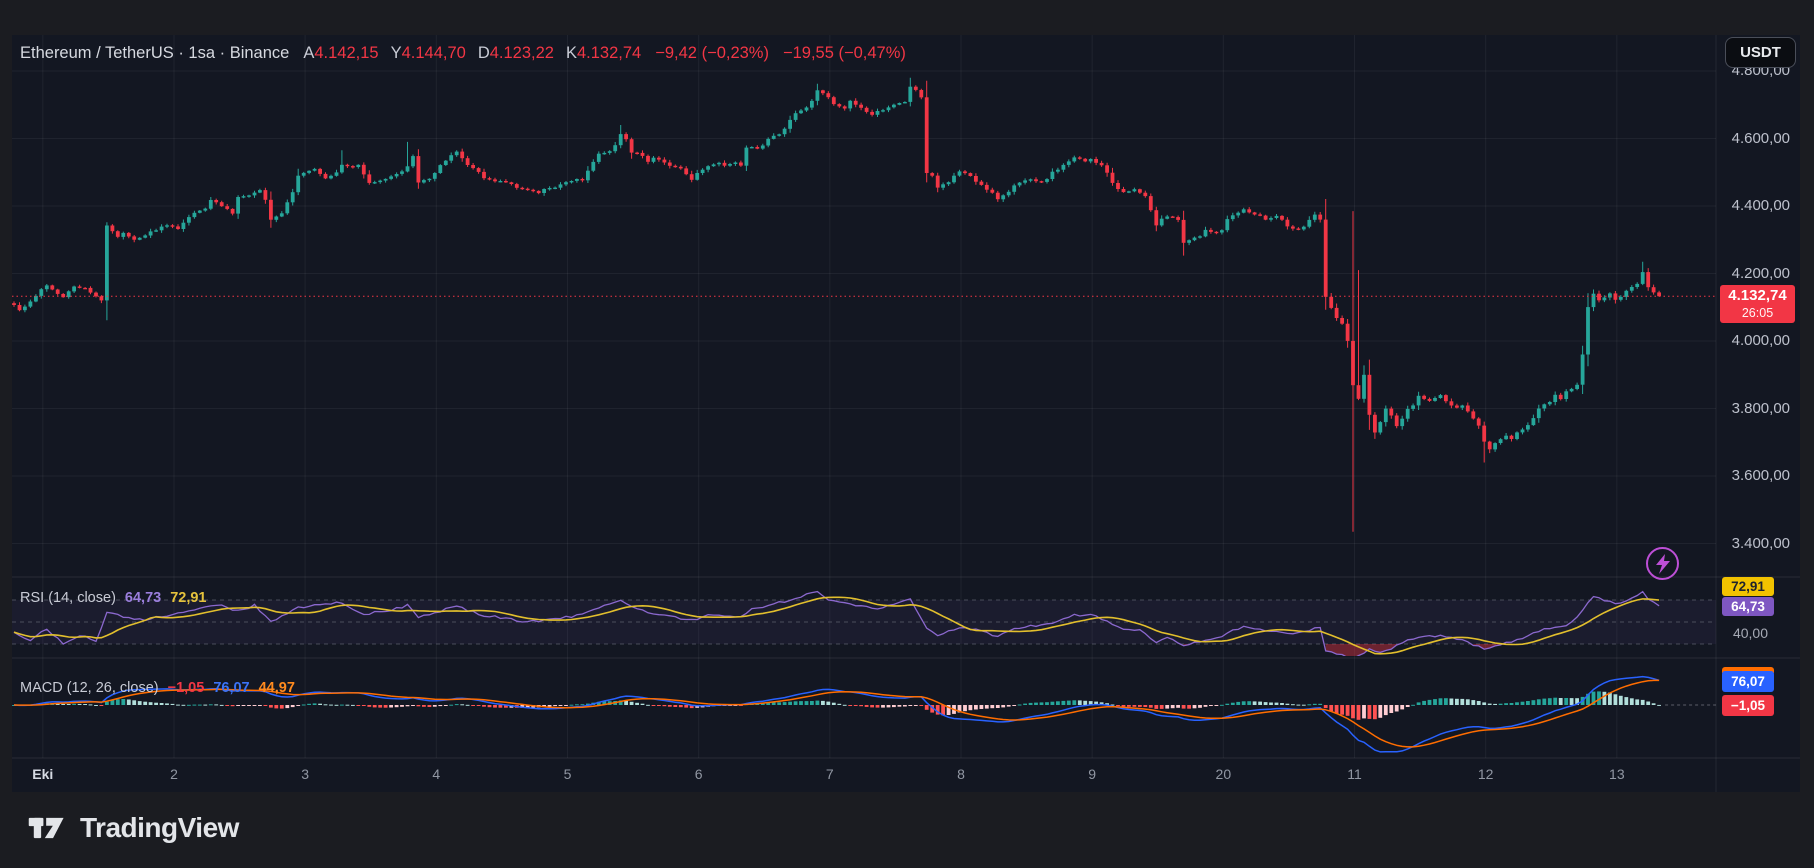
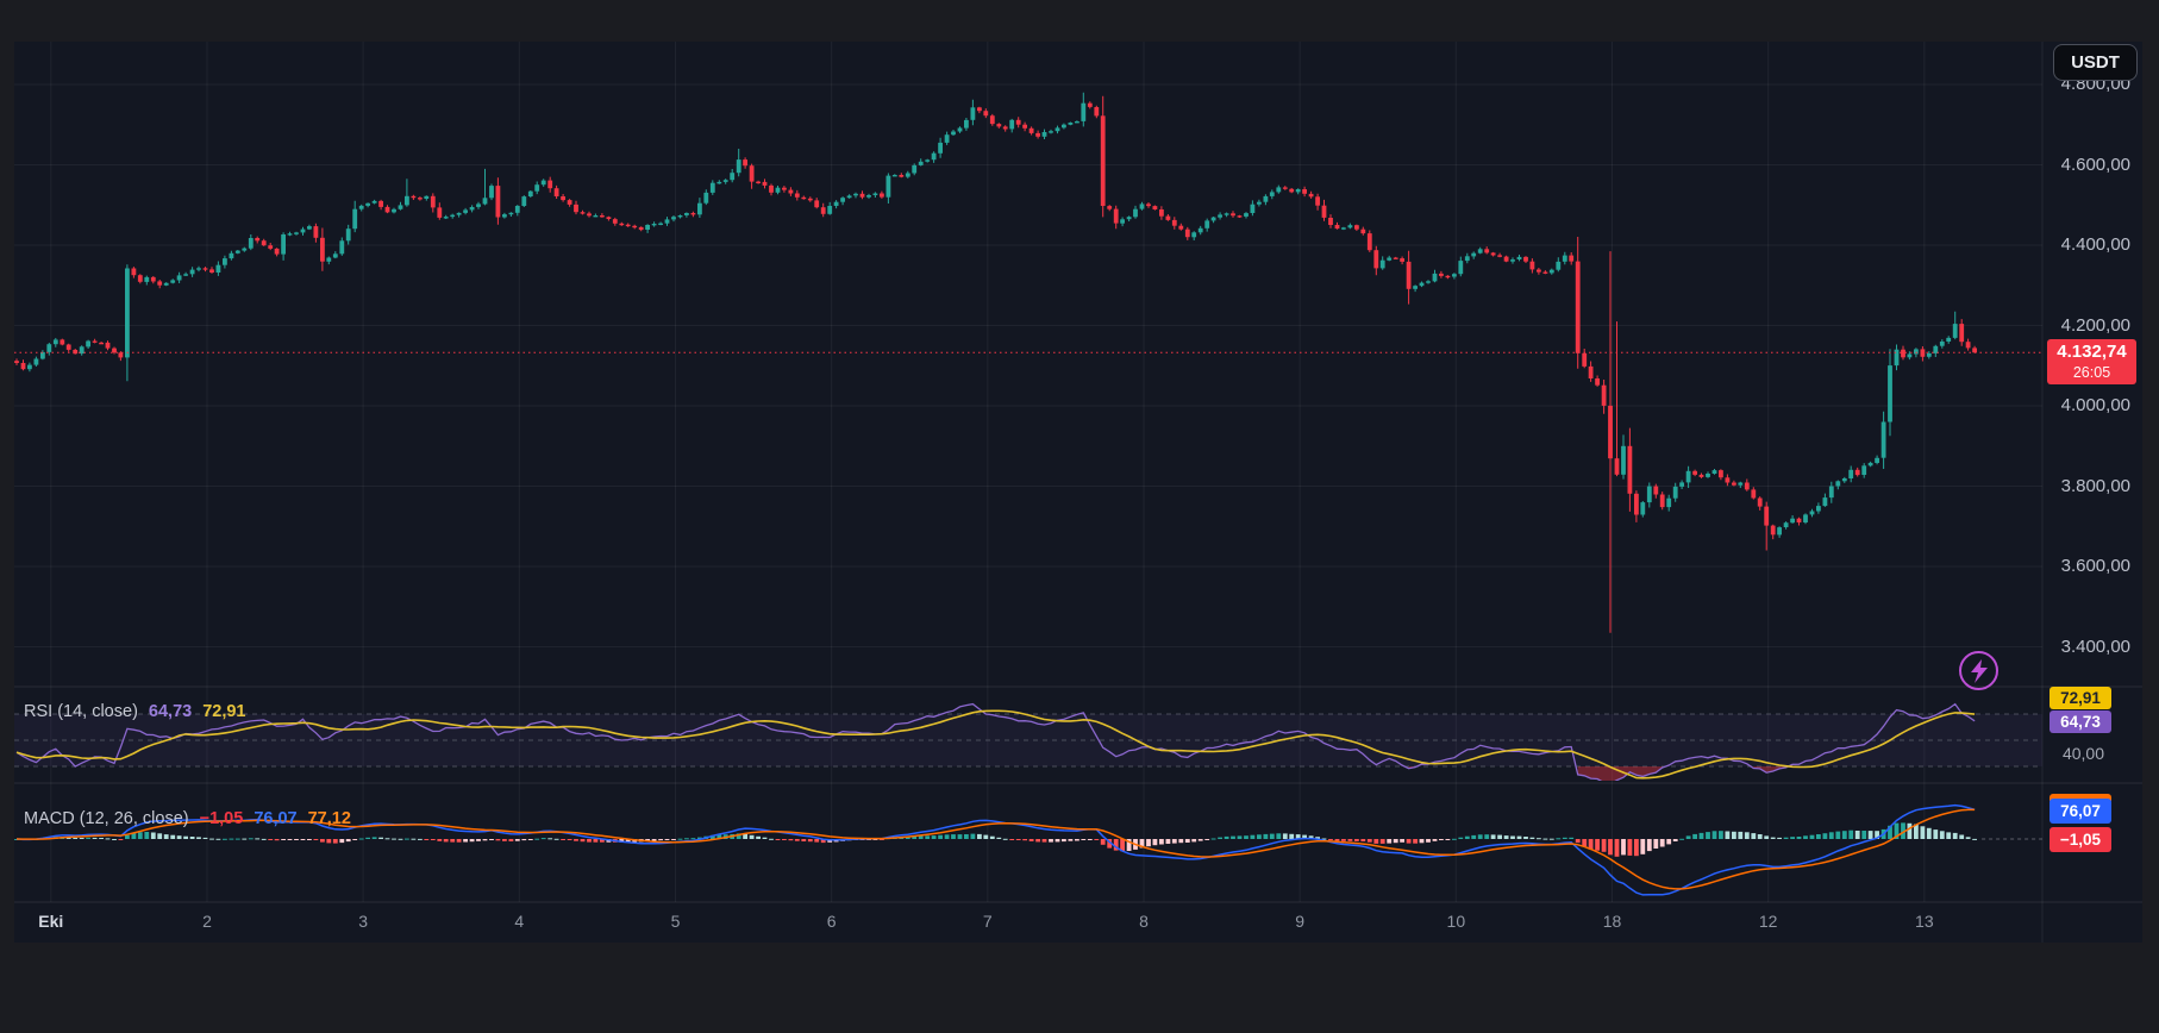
- Ethereum / TetherUS · 1sa · Binance
- A4.142,15
- Y4.144,70
- D4.123,22
- K4.132,74
- −9,42 (−0,23%)
- −19,55 (−0,47%)
  USDT
  4.800,00
  4.600,00
  4.400,00
  4.200,00
  4.000,00
  3.800,00
  3.600,00
  3.400,00
  4.132,74
  26:05
  72,91
  64,73
  40,00
  76,07
  −1,05
  RSI (14, close)
  64,73 72,91
  MACD (12, 26, close)
- −1,05 76,07 44,97
+ −1,05 76,07 77,12
  Eki
  2
  3
  4
  5
  6
  7
  8
  9
- 20
+ 10
- 11
+ 18
  12
  13
- TradingView
